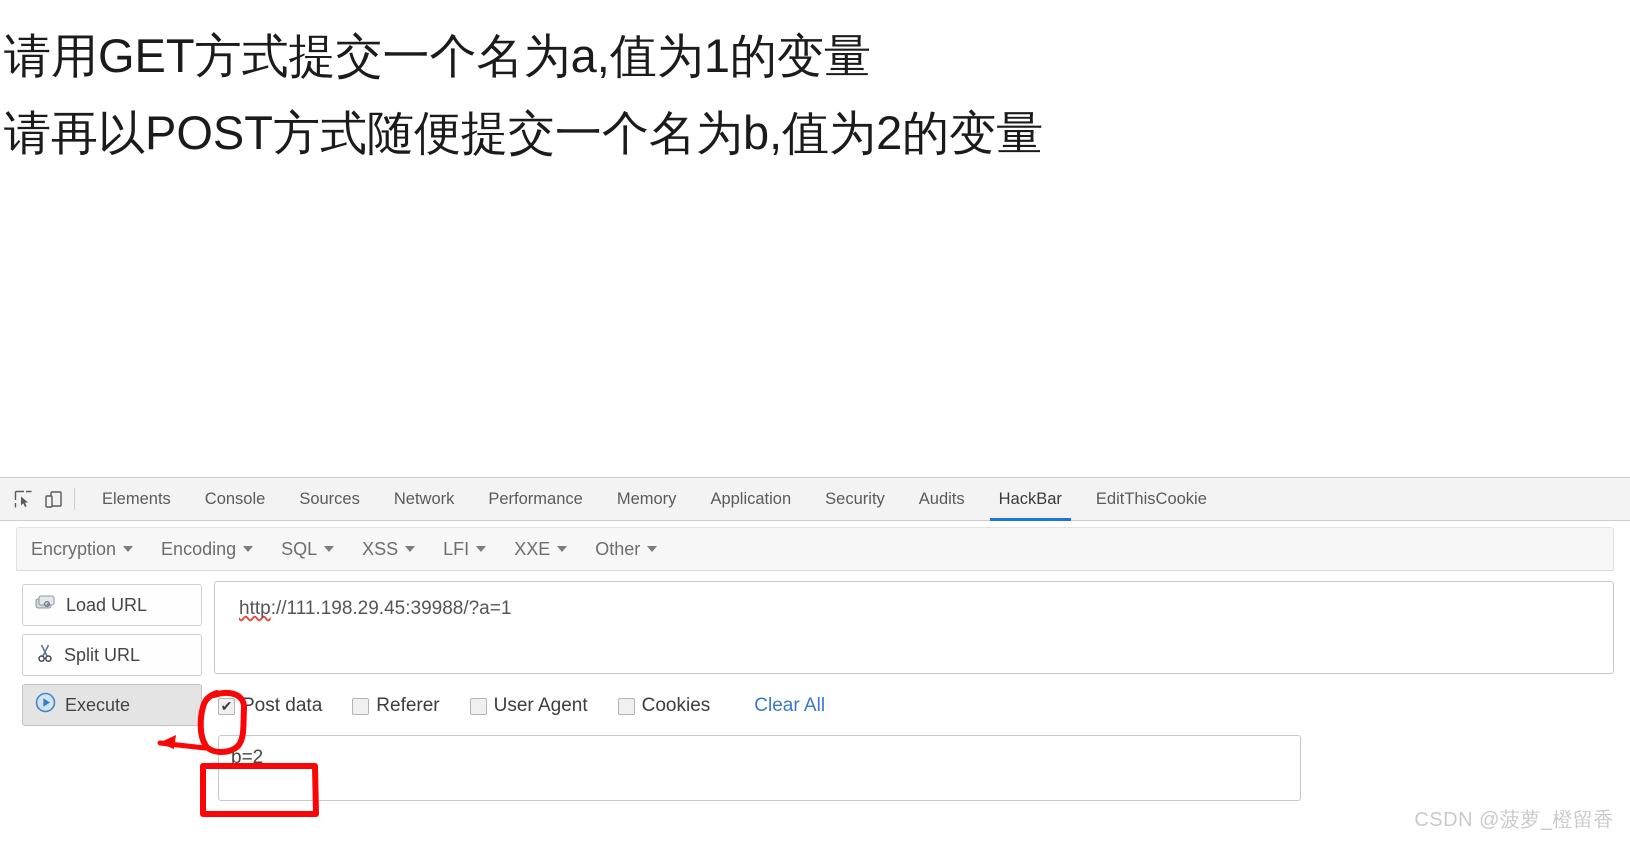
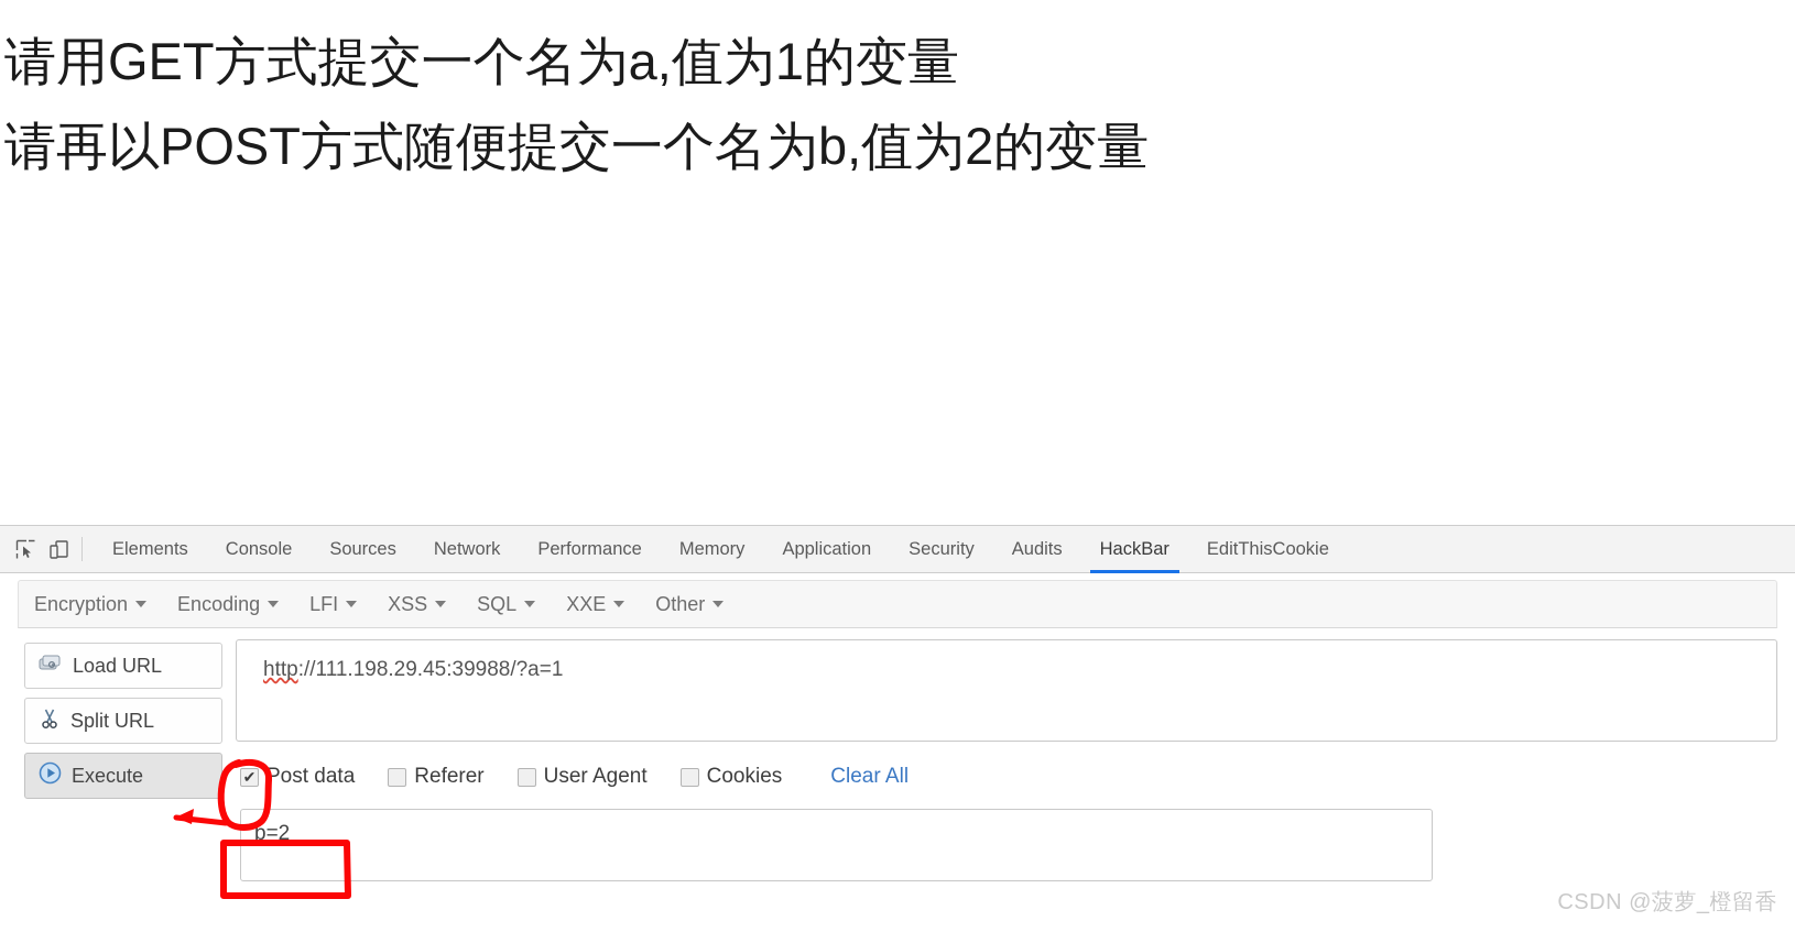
  请用GET方式提交一个名为a,值为1的变量
  请再以POST方式随便提交一个名为b,值为2的变量
  Elements
  Console
  Sources
  Network
  Performance
  Memory
  Application
  Security
  Audits
  HackBar
  EditThisCookie
  Encryption
  Encoding
- SQL
+ LFI
  XSS
- LFI
+ SQL
  XXE
  Other
  Load URL
  Split URL
  Execute
  http://111.198.29.45:39988/?a=1
  http://111.198.29.45:39988/?a=1
  ✔
  Post data
  Referer
  User Agent
  Cookies
  Clear All
  b=2
  CSDN @菠萝_橙留香
